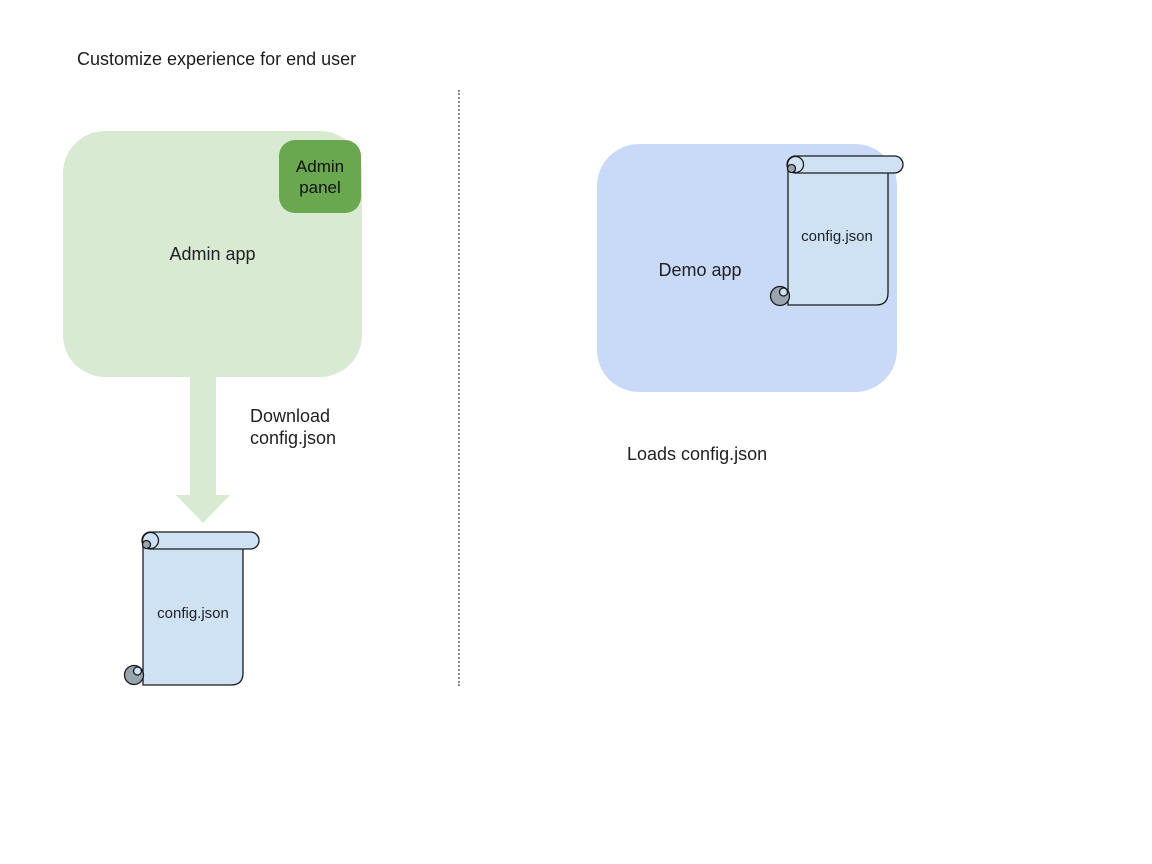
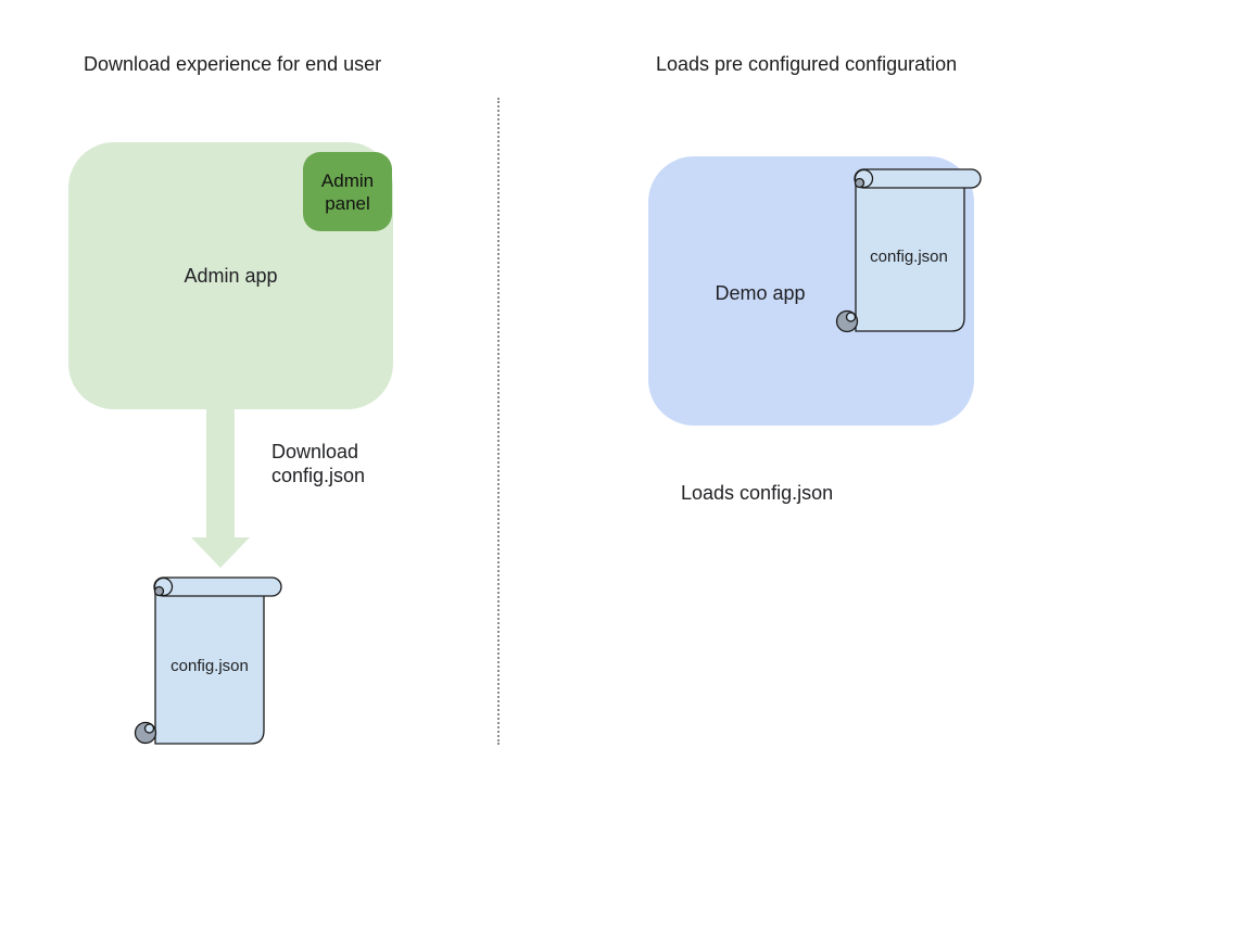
- Customize experience for end user
+ Download experience for end user
  Admin app
  Admin panel
  Download config.json
  config.json
+ Loads pre configured configuration
  Demo app
  config.json
  Loads config.json
